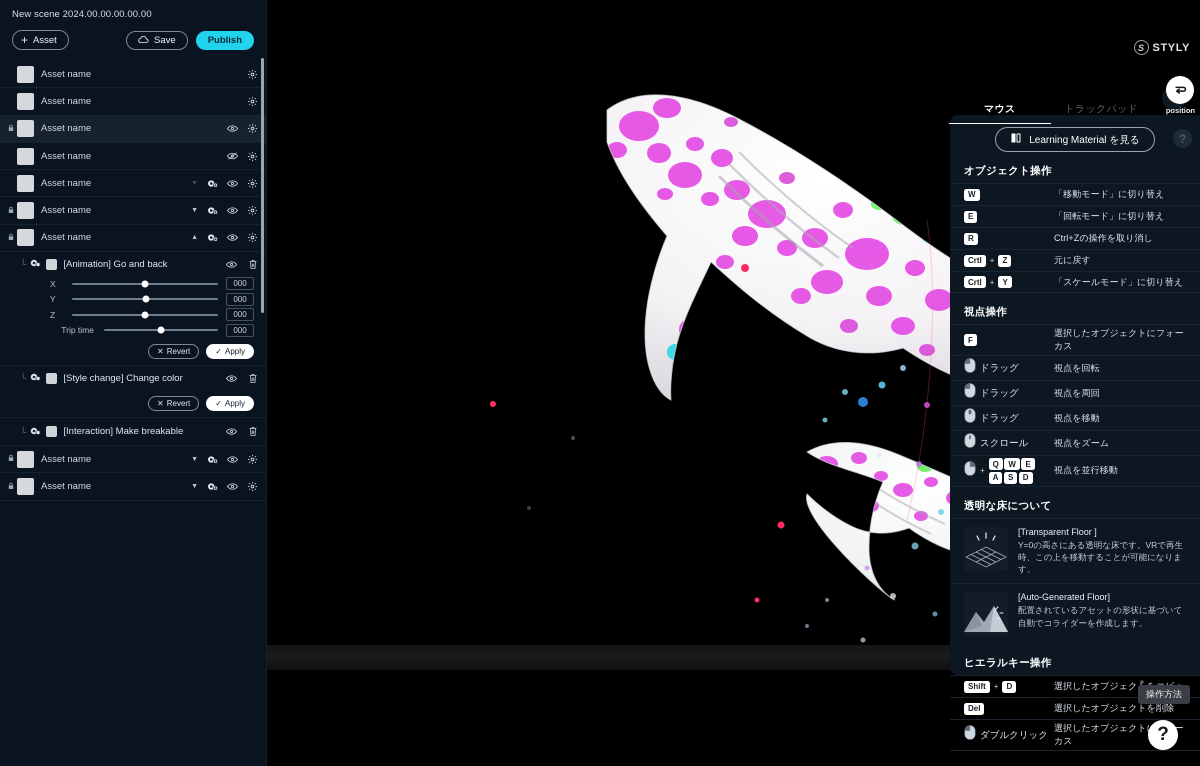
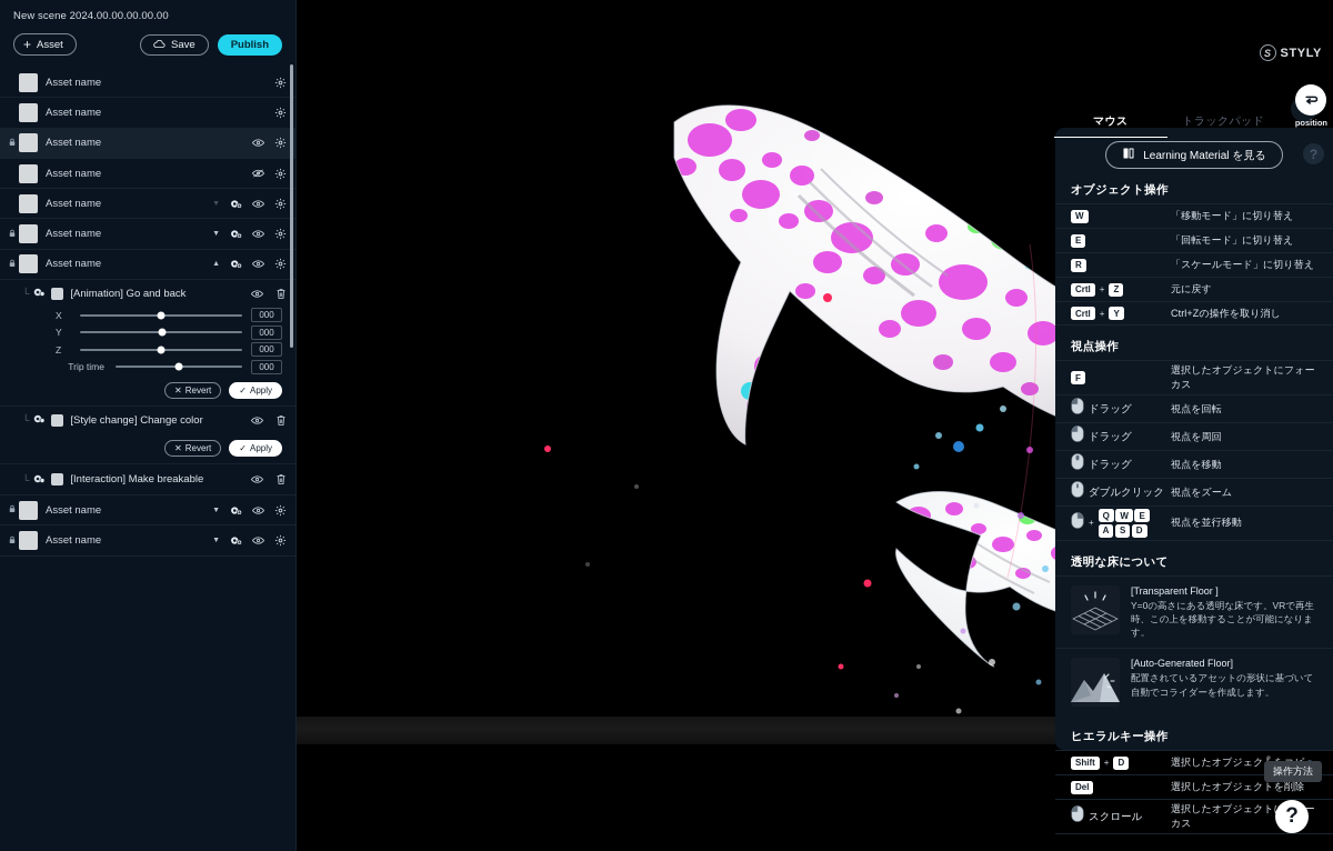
  S
  STYLY
  position
  マウス
  トラックパッド
  Learning Material を見る
  ?
  オブジェクト操作
  W
  「移動モード」に切り替え
  E
  「回転モード」に切り替え
  R
- Ctrl+Zの操作を取り消し
+ 「スケールモード」に切り替え
  Crtl
  +
  Z
  元に戻す
  Crtl
  +
  Y
- 「スケールモード」に切り替え
+ Ctrl+Zの操作を取り消し
  視点操作
  F
  選択したオブジェクトにフォーカス
  ドラッグ
  視点を回転
  ドラッグ
  視点を周回
  ドラッグ
  視点を移動
- スクロール
+ ダブルクリック
  視点をズーム
  +
  Q
  W
  E
  A
  S
  D
  視点を並行移動
  透明な床について
  [Transparent Floor ]
  Y=0の高さにある透明な床です。VRで再生時、この上を移動することが可能になります。
  [Auto-Generated Floor]
  配置されているアセットの形状に基づいて自動でコライダーを作成します。
  ヒエラルキー操作
  Shift
  +
  D
  Del
  選択したオブジェクトを削除
- ダブルクリック
+ スクロール
  選択したオブジェクトーカス
  操作方法
  ?
  New scene 2024.00.00.00.00.00
  +
  Asset
  Save
  Publish
  Asset name
  Asset name
  Asset name
  Asset name
  Asset name
  Asset name
  Asset name
  └
  [Animation] Go and back
  X
  000
  Y
  000
  Z
  000
  Trip time
  000
  ✕
  Revert
  ✓
  Apply
  └
  [Style change] Change color
  ✕
  Revert
  ✓
  Apply
  └
  [Interaction] Make breakable
  Asset name
  Asset name
